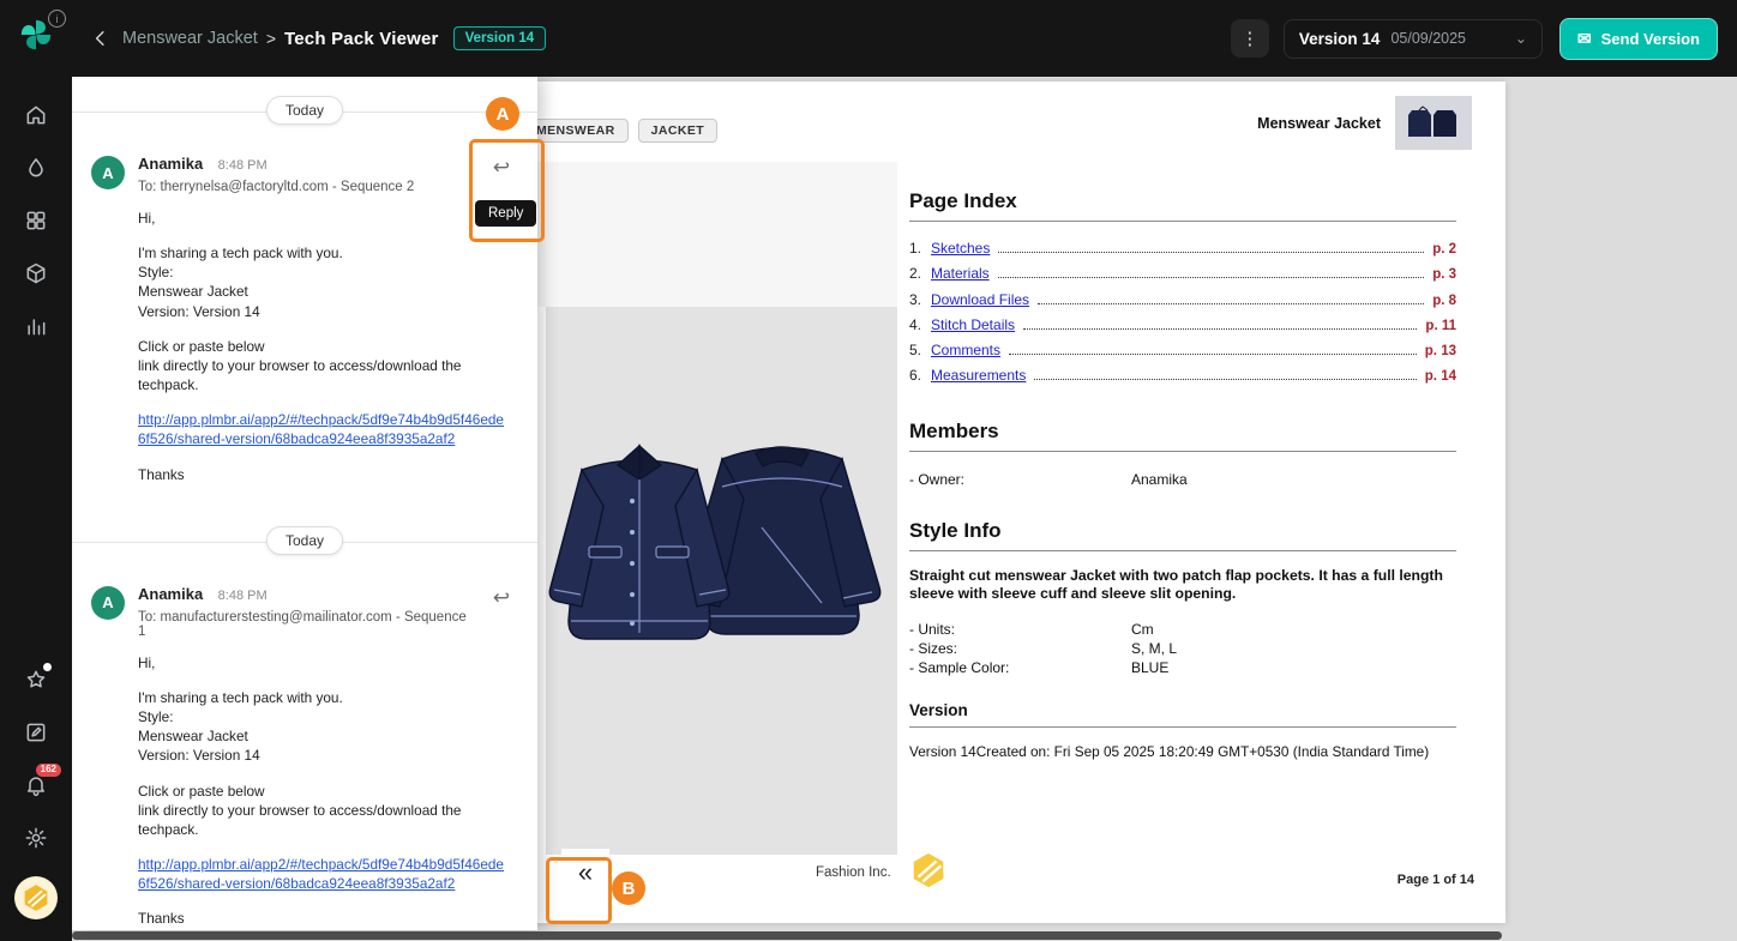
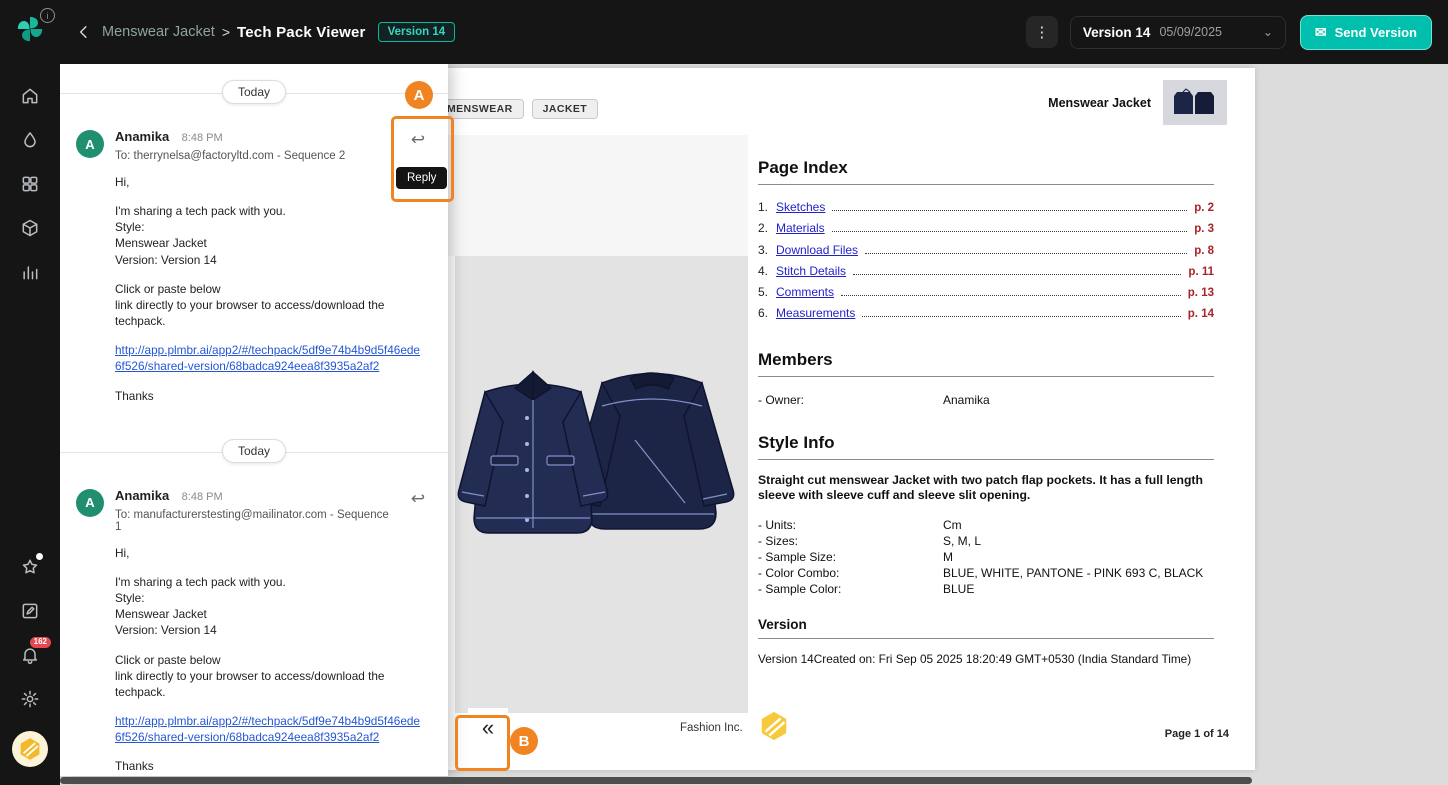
  i
  162
  Menswear Jacket
  >
  Tech Pack Viewer
  Version 14
  ⋮
  Version 14
  05/09/2025
  ⌄
  ✉
  Send Version
  MENSWEAR
  JACKET
  Menswear Jacket
  Page Index
  1.
  Sketches
  p. 2
  2.
  Materials
  p. 3
  3.
  Download Files
  p. 8
  4.
  Stitch Details
  p. 11
  5.
  Comments
  p. 13
  6.
  Measurements
  p. 14
  Members
  - Owner:
  Anamika
  Style Info
  Straight cut menswear Jacket with two patch flap pockets. It has a full length sleeve with sleeve cuff and sleeve slit opening.
  - Units:
  Cm
  - Sizes:
  S, M, L
+ - Sample Size:
+ M
+ - Color Combo:
+ BLUE, WHITE, PANTONE - PINK 693 C, BLACK
  - Sample Color:
  BLUE
  Version
  Version 14Created on: Fri Sep 05 2025 18:20:49 GMT+0530 (India Standard Time)
  «
  Fashion Inc.
  Page 1 of 14
  Today
  A
  Anamika 8:48 PM
  To: therrynelsa@factoryltd.com - Sequence 2
  ↩
  Hi,
  I'm sharing a tech pack with you.
  Style:
  Menswear Jacket
  Version: Version 14
  Click or paste below
  link directly to your browser to access/download the techpack.
  http://app.plmbr.ai/app2/#/techpack/5df9e74b4b9d5f46ede6f526/shared-version/68badca924eea8f3935a2af2
  Thanks
  Today
  A
  Anamika 8:48 PM
  To: manufacturerstesting@mailinator.com - Sequence 1
  ↩
  Hi,
  I'm sharing a tech pack with you.
  Style:
  Menswear Jacket
  Version: Version 14
  Click or paste below
  link directly to your browser to access/download the techpack.
  http://app.plmbr.ai/app2/#/techpack/5df9e74b4b9d5f46ede6f526/shared-version/68badca924eea8f3935a2af2
  Thanks
  Reply
  A
  B
